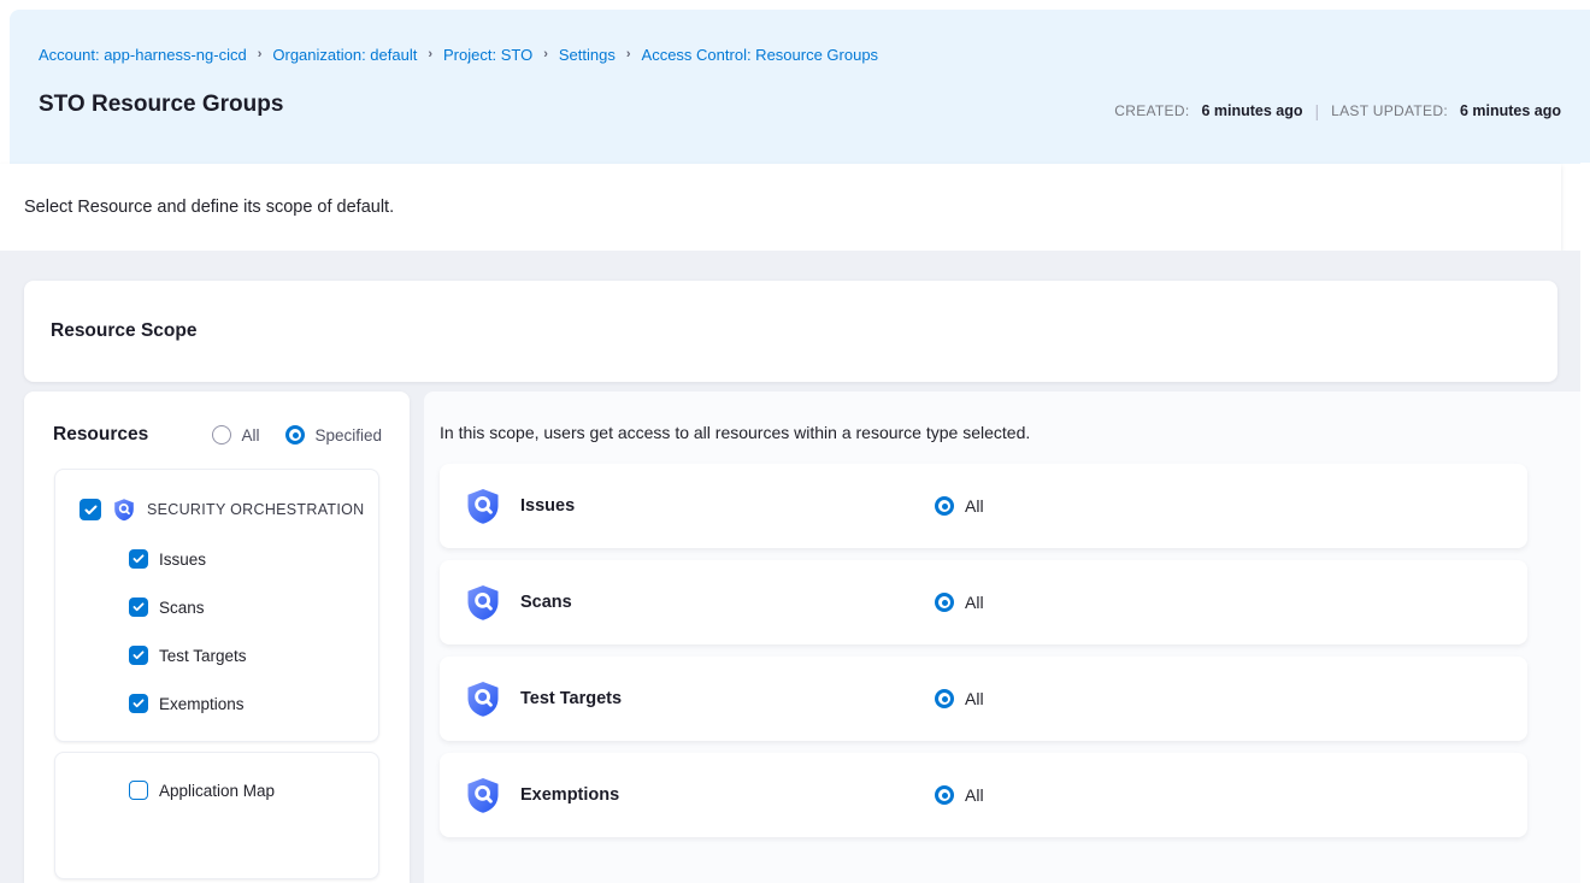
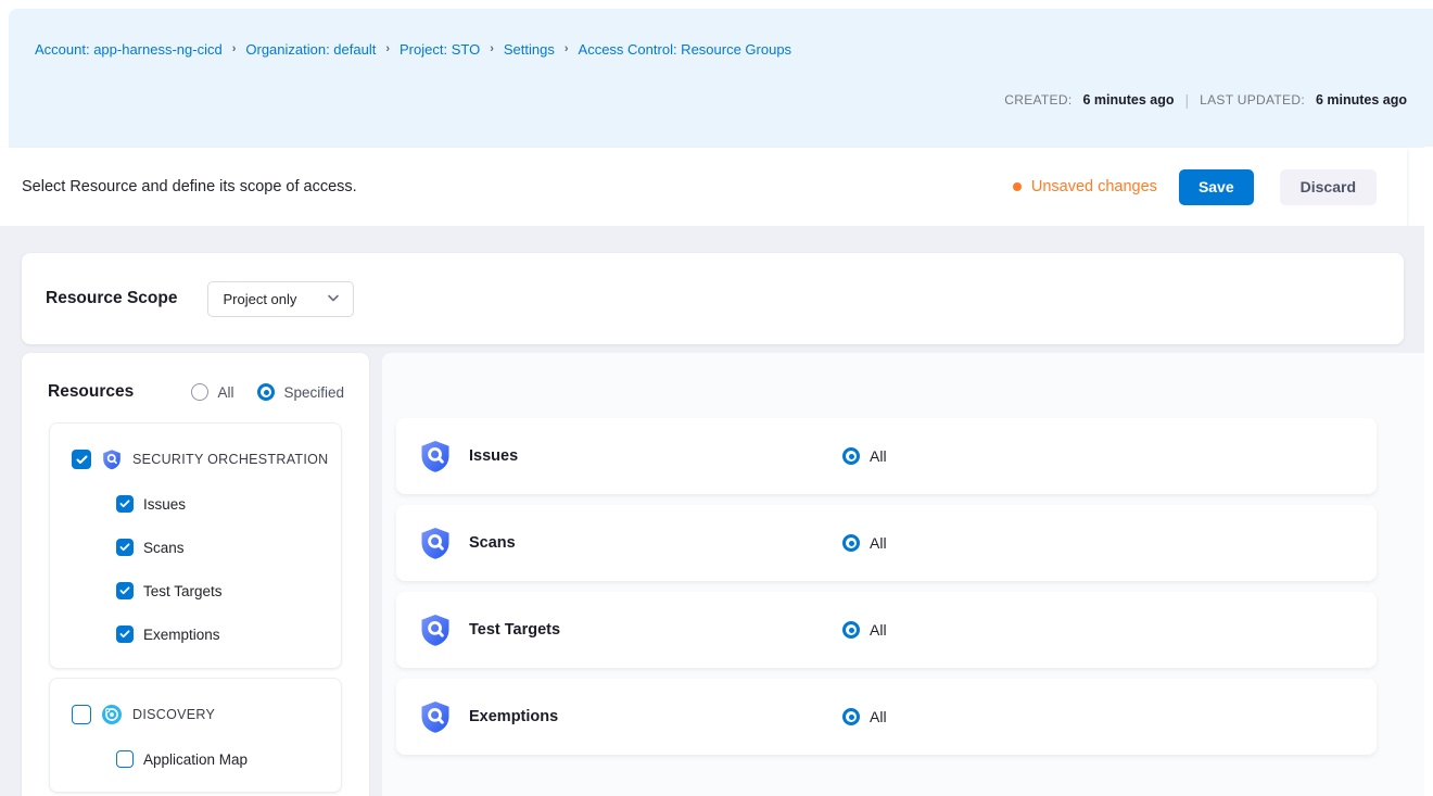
  Account: app-harness-ng-cicd
  ›
  Organization: default
  ›
  Project: STO
  ›
  Settings
  ›
  Access Control: Resource Groups
- STO Resource Groups
  CREATED:
  6 minutes ago
  |
  LAST UPDATED:
  6 minutes ago
- Select Resource and define its scope of default.
+ Select Resource and define its scope of access.
+ Unsaved changes
+ Save
+ Discard
  Resource Scope
+ Project only
  Resources
  All
  Specified
  SECURITY ORCHESTRATION
  Issues
  Scans
  Test Targets
  Exemptions
+ DISCOVERY
  Application Map
- In this scope, users get access to all resources within a resource type selected.
  Issues
  All
  Scans
  All
  Test Targets
  All
  Exemptions
  All
